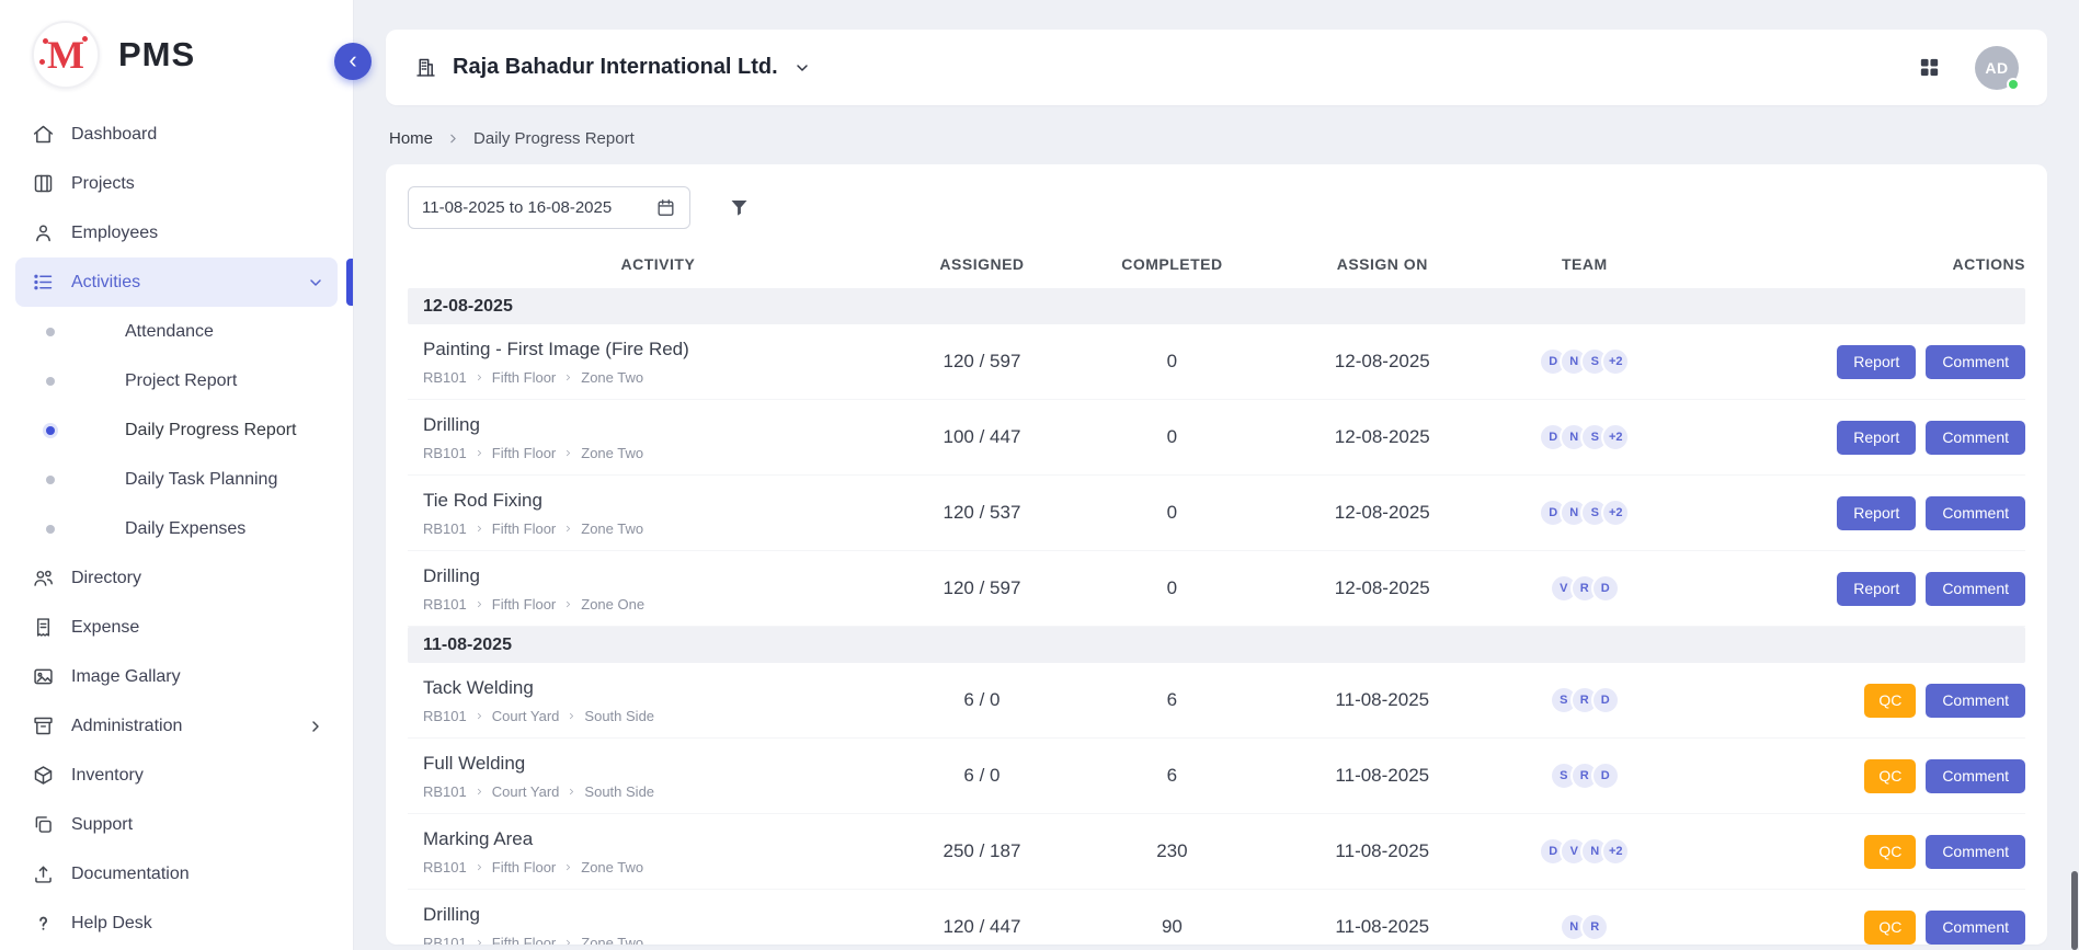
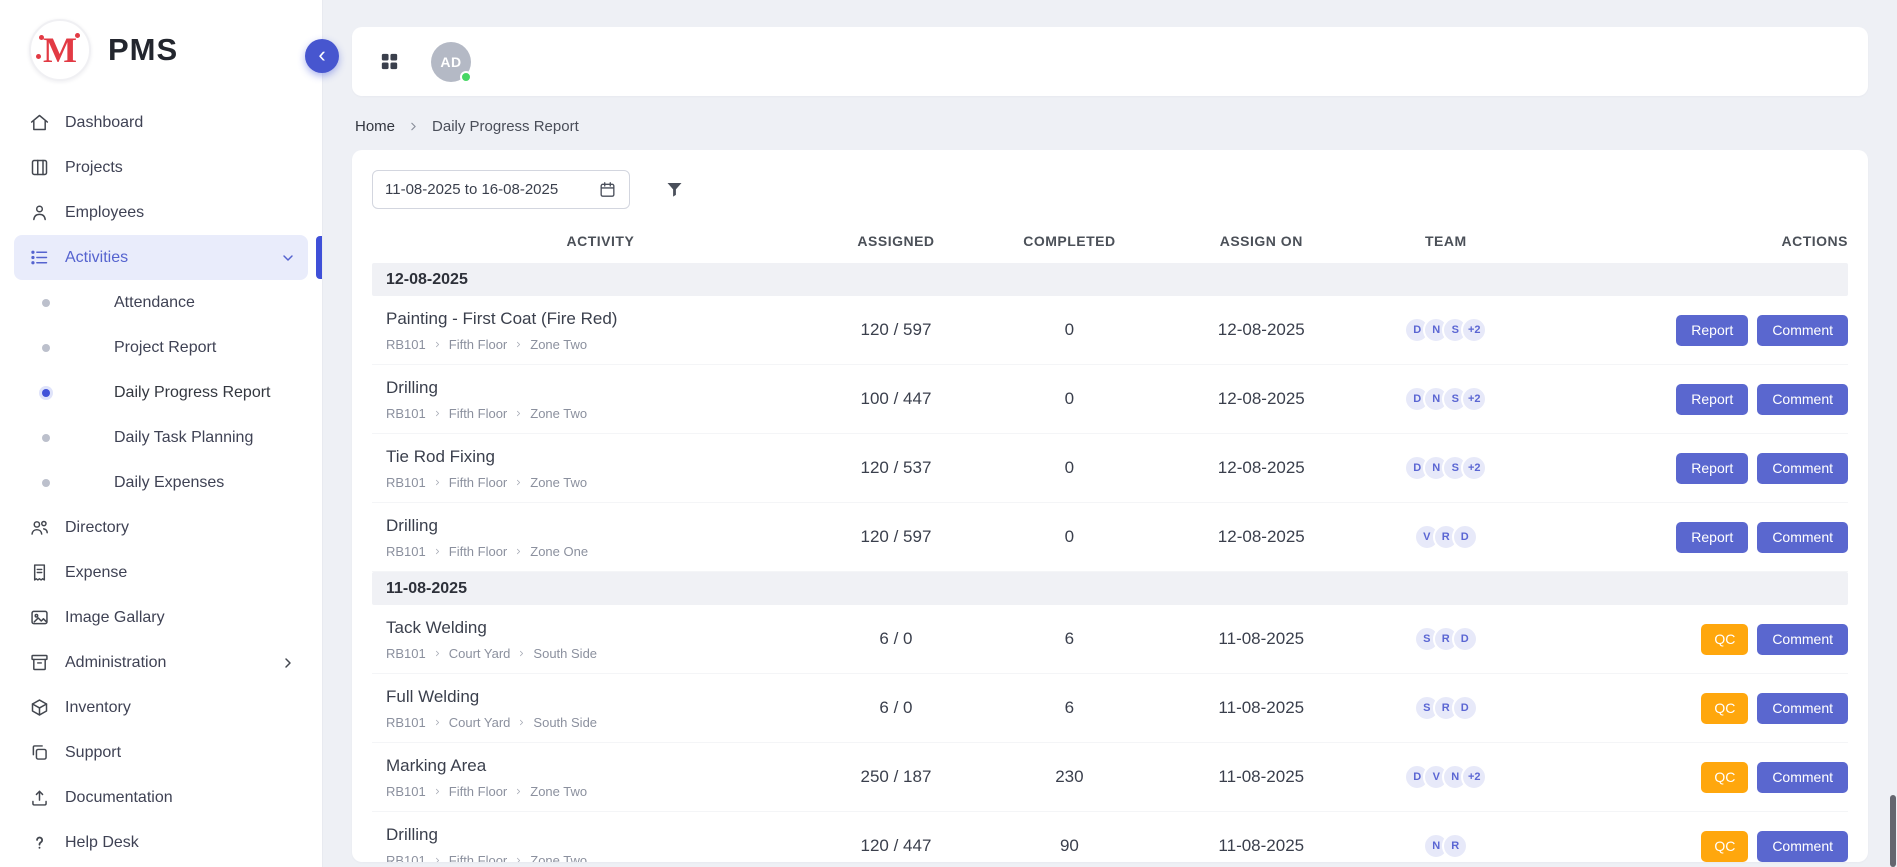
  M
  PMS
  ‹
  Dashboard
  Projects
  Employees
  Activities
  Attendance
  Project Report
  Daily Progress Report
  Daily Task Planning
  Daily Expenses
  Directory
  Expense
  Image Gallary
  Administration
  Inventory
  Support
  Documentation
  Help Desk
- Raja Bahadur International Ltd.
  AD
  Home
  Daily Progress Report
  11-08-2025 to 16-08-2025
  ACTIVITY
  ASSIGNED
  COMPLETED
  ASSIGN ON
  TEAM
  ACTIONS
  12-08-2025
- Painting - First Image (Fire Red)
+ Painting - First Coat (Fire Red)
  RB101
  Fifth Floor
  Zone Two
  120 / 597
  0
  12-08-2025
  D
  N
  S
  +2
  Report
  Comment
  Drilling
  RB101
  Fifth Floor
  Zone Two
  100 / 447
  0
  12-08-2025
  D
  N
  S
  +2
  Report
  Comment
  Tie Rod Fixing
  RB101
  Fifth Floor
  Zone Two
  120 / 537
  0
  12-08-2025
  D
  N
  S
  +2
  Report
  Comment
  Drilling
  RB101
  Fifth Floor
  Zone One
  120 / 597
  0
  12-08-2025
  V
  R
  D
  Report
  Comment
  11-08-2025
  Tack Welding
  RB101
  Court Yard
  South Side
  6 / 0
  6
  11-08-2025
  S
  R
  D
  QC
  Comment
  Full Welding
  RB101
  Court Yard
  South Side
  6 / 0
  6
  11-08-2025
  S
  R
  D
  QC
  Comment
  Marking Area
  RB101
  Fifth Floor
  Zone Two
  250 / 187
  230
  11-08-2025
  D
  V
  N
  +2
  QC
  Comment
  Drilling
  RB101
  Fifth Floor
  Zone Two
  120 / 447
  90
  11-08-2025
  N
  R
  QC
  Comment
